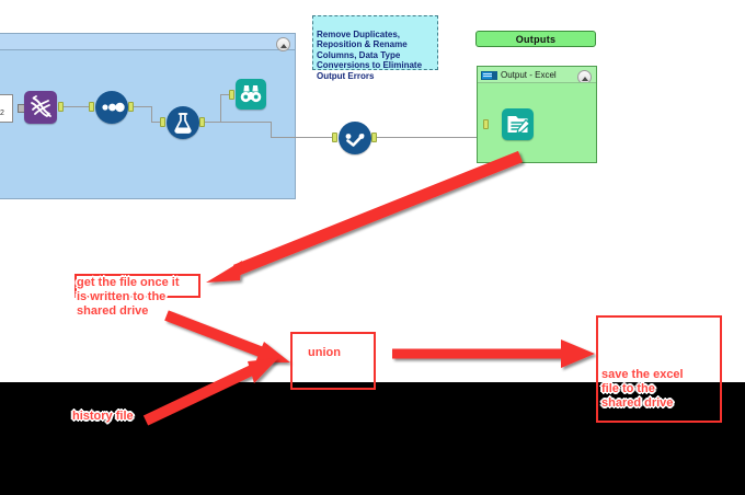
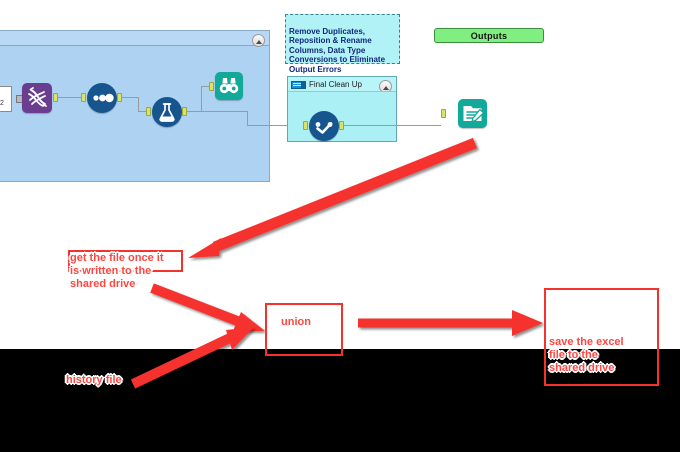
  Remove Duplicates,
  Reposition & Rename
  Columns, Data Type
  Conversions to Eliminate
  Output Errors
+ Final Clean Up
  Outputs
- Output - Excel
  get the file once it
  is written to the
  shared drive
  union
  history file
  save the excel
  file to the
  shared drive
